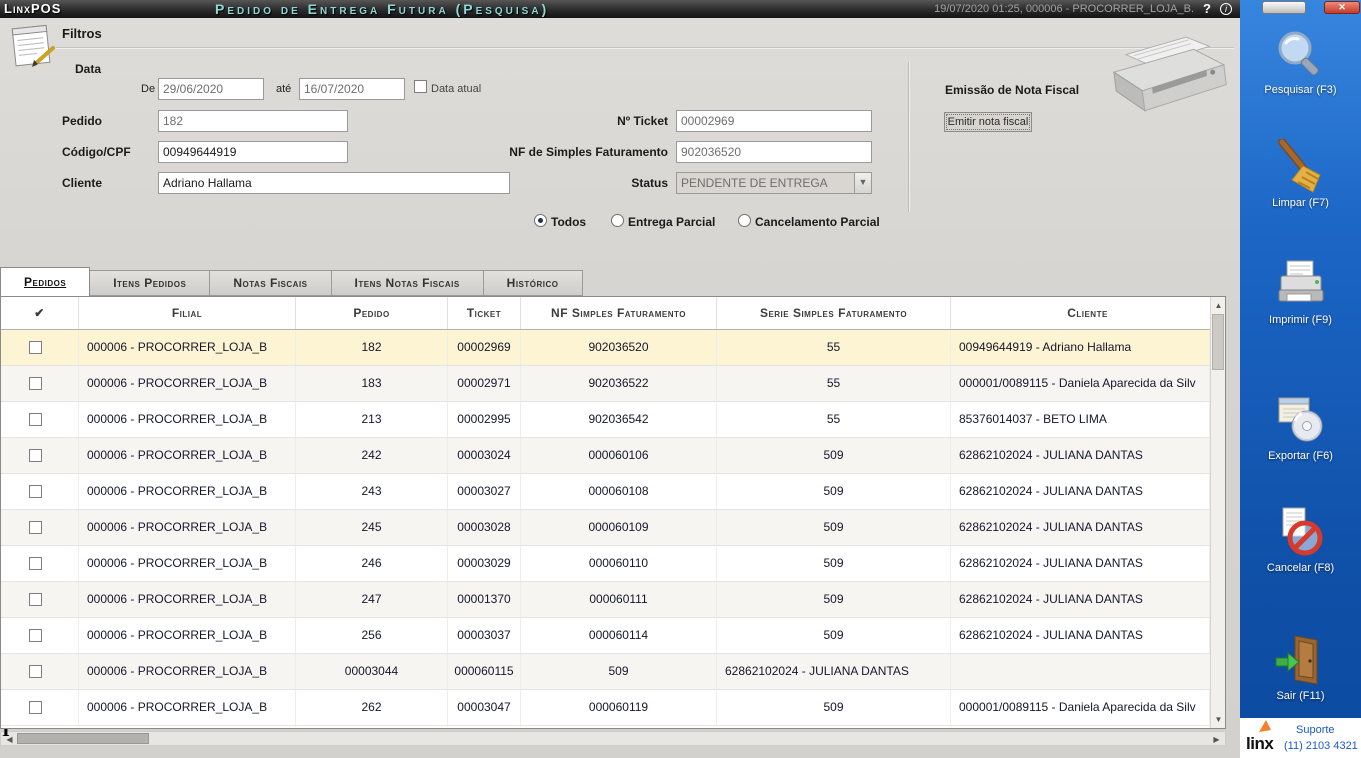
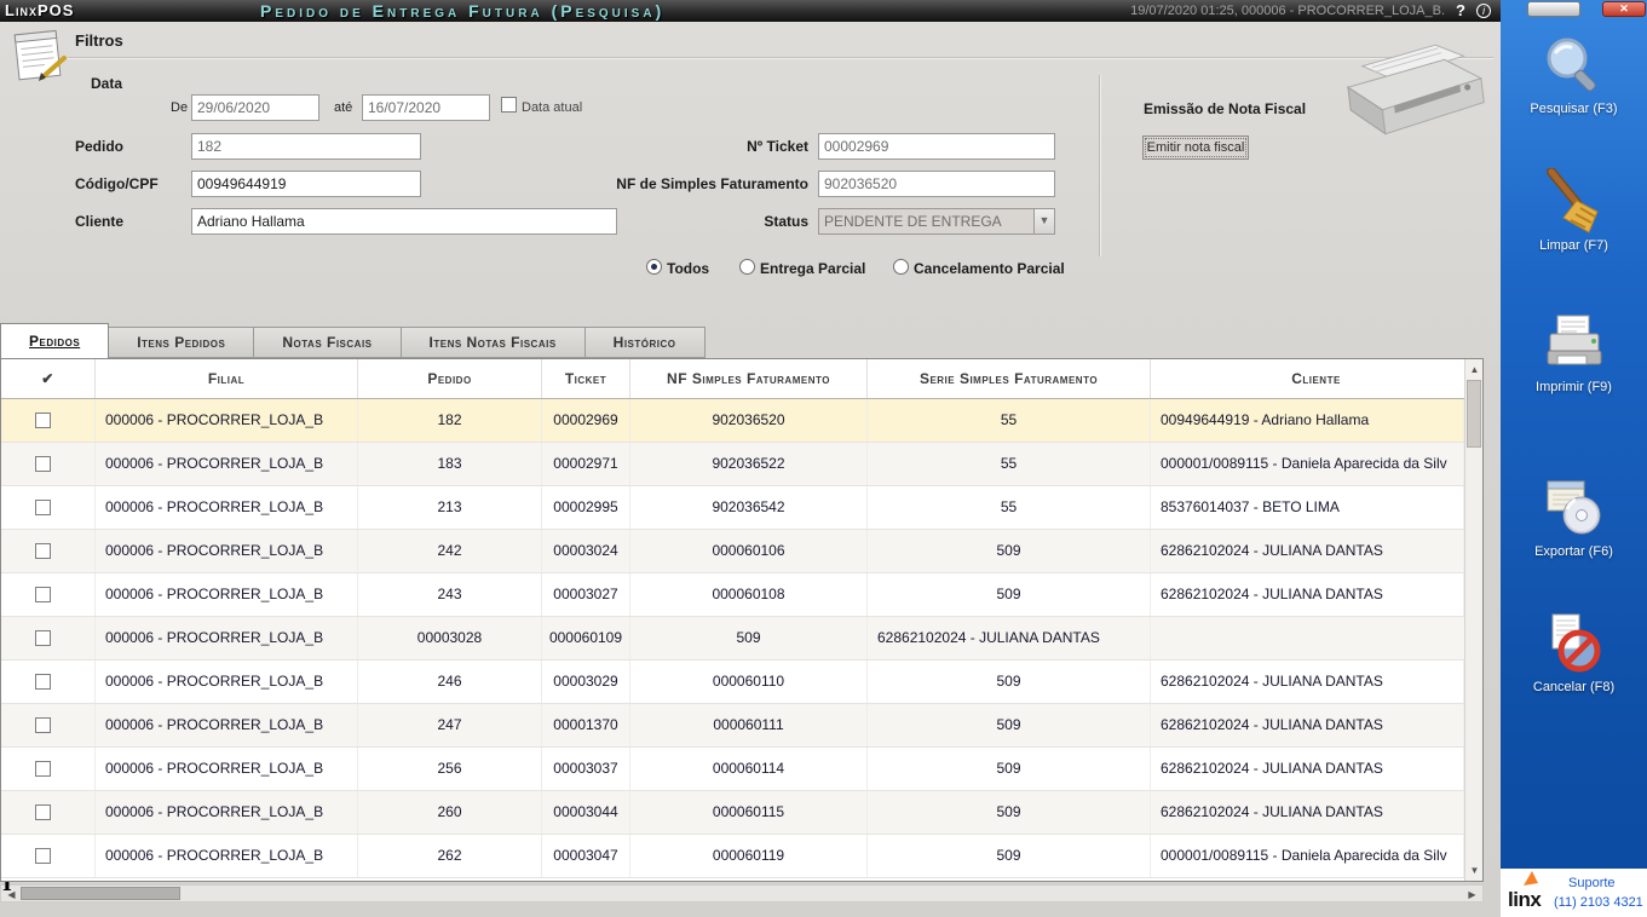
  LinxPOS
  Pedido de Entrega Futura (Pesquisa)
  19/07/2020 01:25, 000006 - PROCORRER_LOJA_B.
  ?
  i
  ✕
  Pesquisar (F3)
  Limpar (F7)
  Imprimir (F9)
  Exportar (F6)
  Cancelar (F8)
- Sair (F11)
  linx
  Suporte
  (11) 2103 4321
  Filtros
  Data
  De
  29/06/2020
  até
  16/07/2020
  Data atual
  Pedido
  182
  Nº Ticket
  00002969
  Código/CPF
  00949644919
  NF de Simples Faturamento
  902036520
  Cliente
  Adriano Hallama
  Status
  PENDENTE DE ENTREGA
  ▼
  Todos
  Entrega Parcial
  Cancelamento Parcial
  Emissão de Nota Fiscal
  Emitir nota fiscal
  Pedidos
  Itens Pedidos
  Notas Fiscais
  Itens Notas Fiscais
  Histórico
  ✔
  Filial
  Pedido
  Ticket
  NF Simples Faturamento
  Serie Simples Faturamento
  Cliente
  000006 - PROCORRER_LOJA_B
  182
  00002969
  902036520
  55
  00949644919 - Adriano Hallama
  000006 - PROCORRER_LOJA_B
  183
  00002971
  902036522
  55
  000001/0089115 - Daniela Aparecida da Silv
  000006 - PROCORRER_LOJA_B
  213
  00002995
  902036542
  55
  85376014037 - BETO LIMA
  000006 - PROCORRER_LOJA_B
  242
  00003024
  000060106
  509
  62862102024 - JULIANA DANTAS
  000006 - PROCORRER_LOJA_B
  243
  00003027
  000060108
  509
  62862102024 - JULIANA DANTAS
  000006 - PROCORRER_LOJA_B
- 245
  00003028
  000060109
  509
  62862102024 - JULIANA DANTAS
  000006 - PROCORRER_LOJA_B
  246
  00003029
  000060110
  509
  62862102024 - JULIANA DANTAS
  000006 - PROCORRER_LOJA_B
  247
  00001370
  000060111
  509
  62862102024 - JULIANA DANTAS
  000006 - PROCORRER_LOJA_B
  256
  00003037
  000060114
  509
  62862102024 - JULIANA DANTAS
  000006 - PROCORRER_LOJA_B
+ 260
  00003044
  000060115
  509
  62862102024 - JULIANA DANTAS
  000006 - PROCORRER_LOJA_B
  262
  00003047
  000060119
  509
  000001/0089115 - Daniela Aparecida da Silv
  ▲
  ▼
  ◀
  ▶
  I
